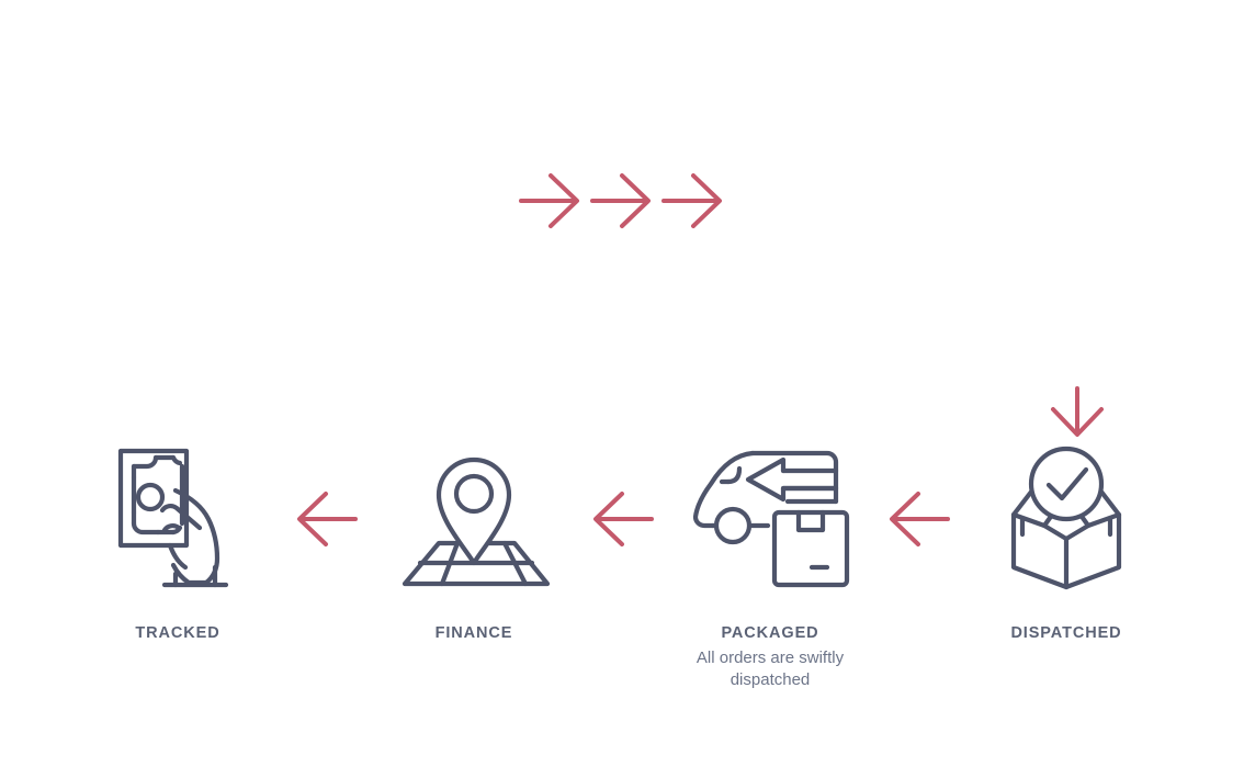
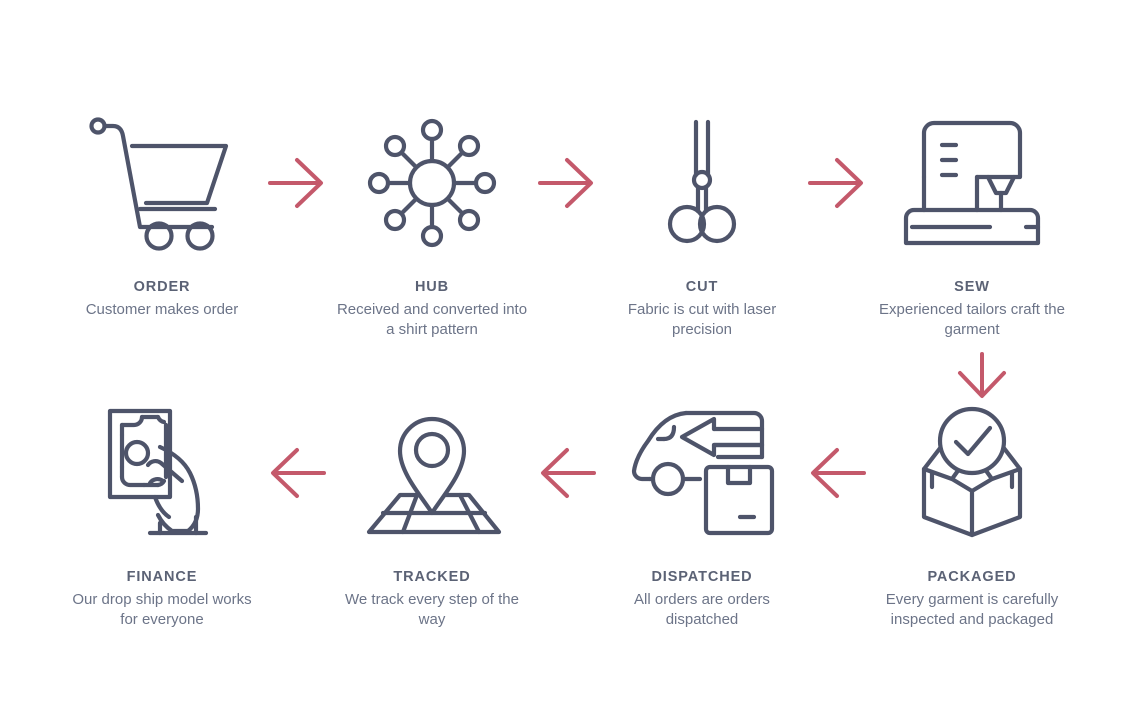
+ ORDER
+ Customer makes order
+ HUB
+ Received and converted into a shirt pattern
+ CUT
+ Fabric is cut with laser precision
+ SEW
+ Experienced tailors craft the garment
- TRACKED
+ FINANCE
+ Our drop ship model works for everyone
- FINANCE
+ TRACKED
+ We track every step of the way
- PACKAGED
+ DISPATCHED
- All orders are swiftly dispatched
+ All orders are orders dispatched
- DISPATCHED
+ PACKAGED
+ Every garment is carefully inspected and packaged
